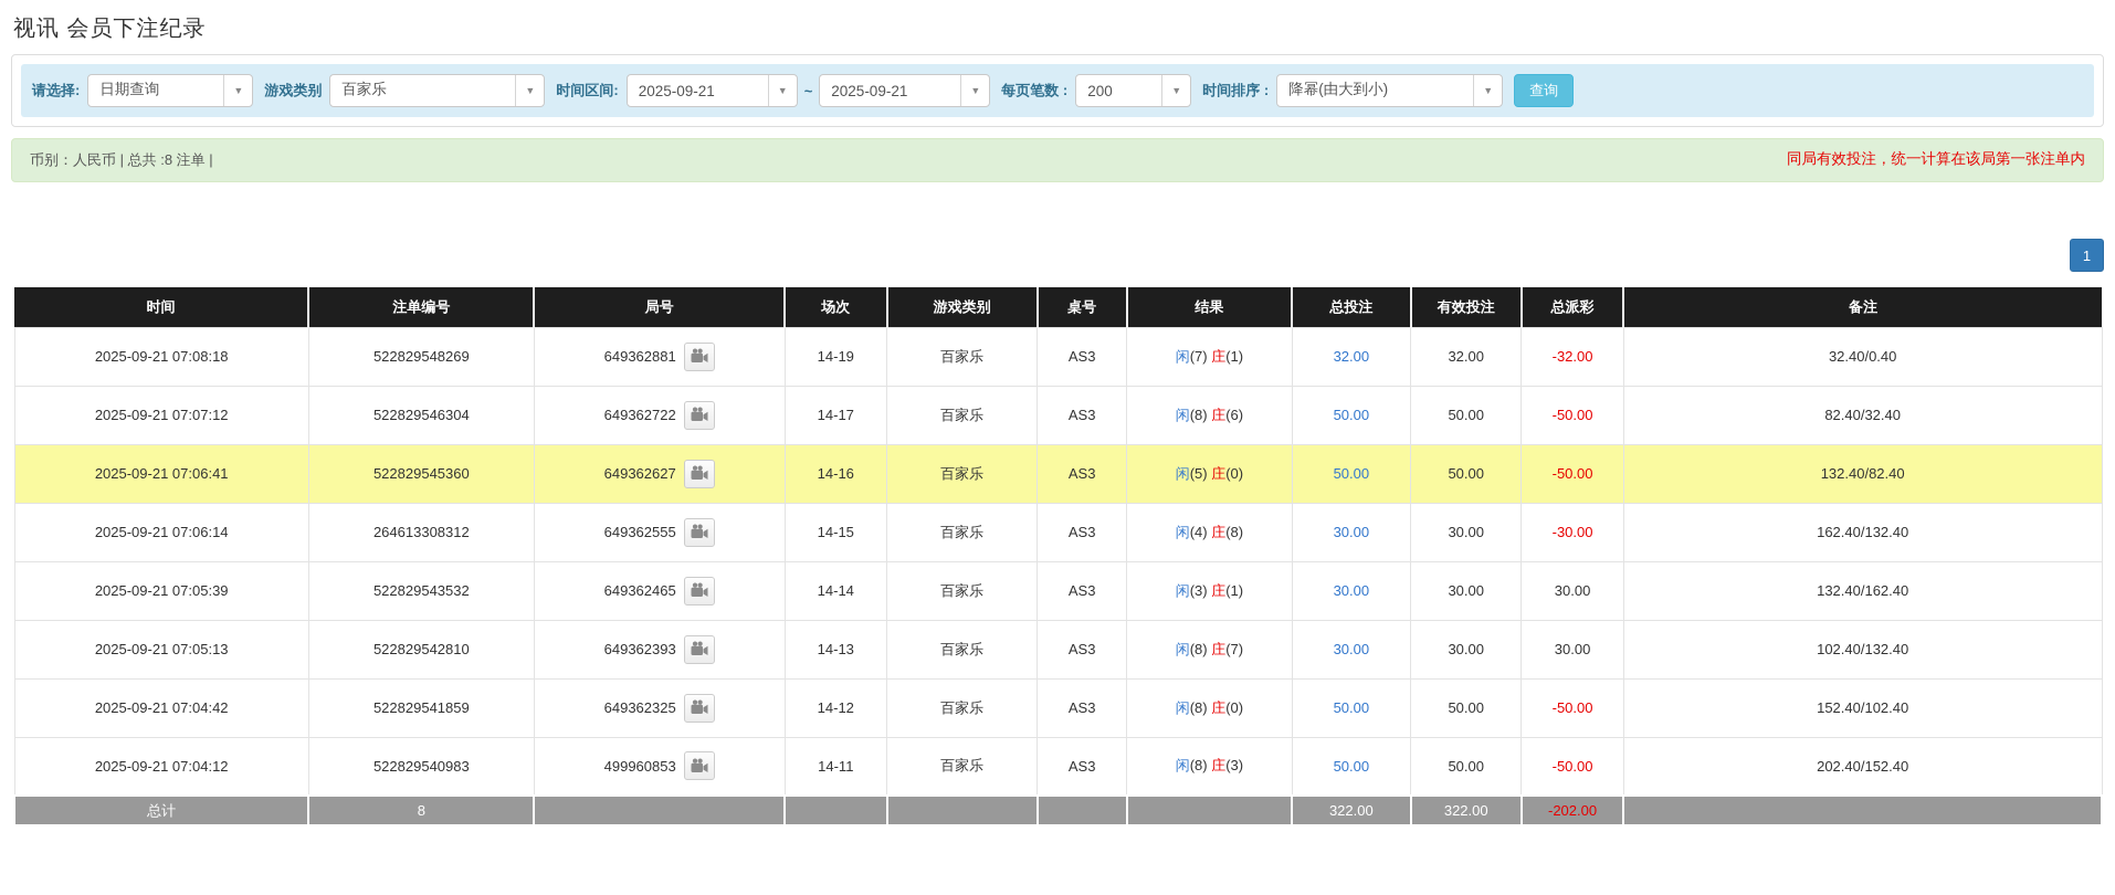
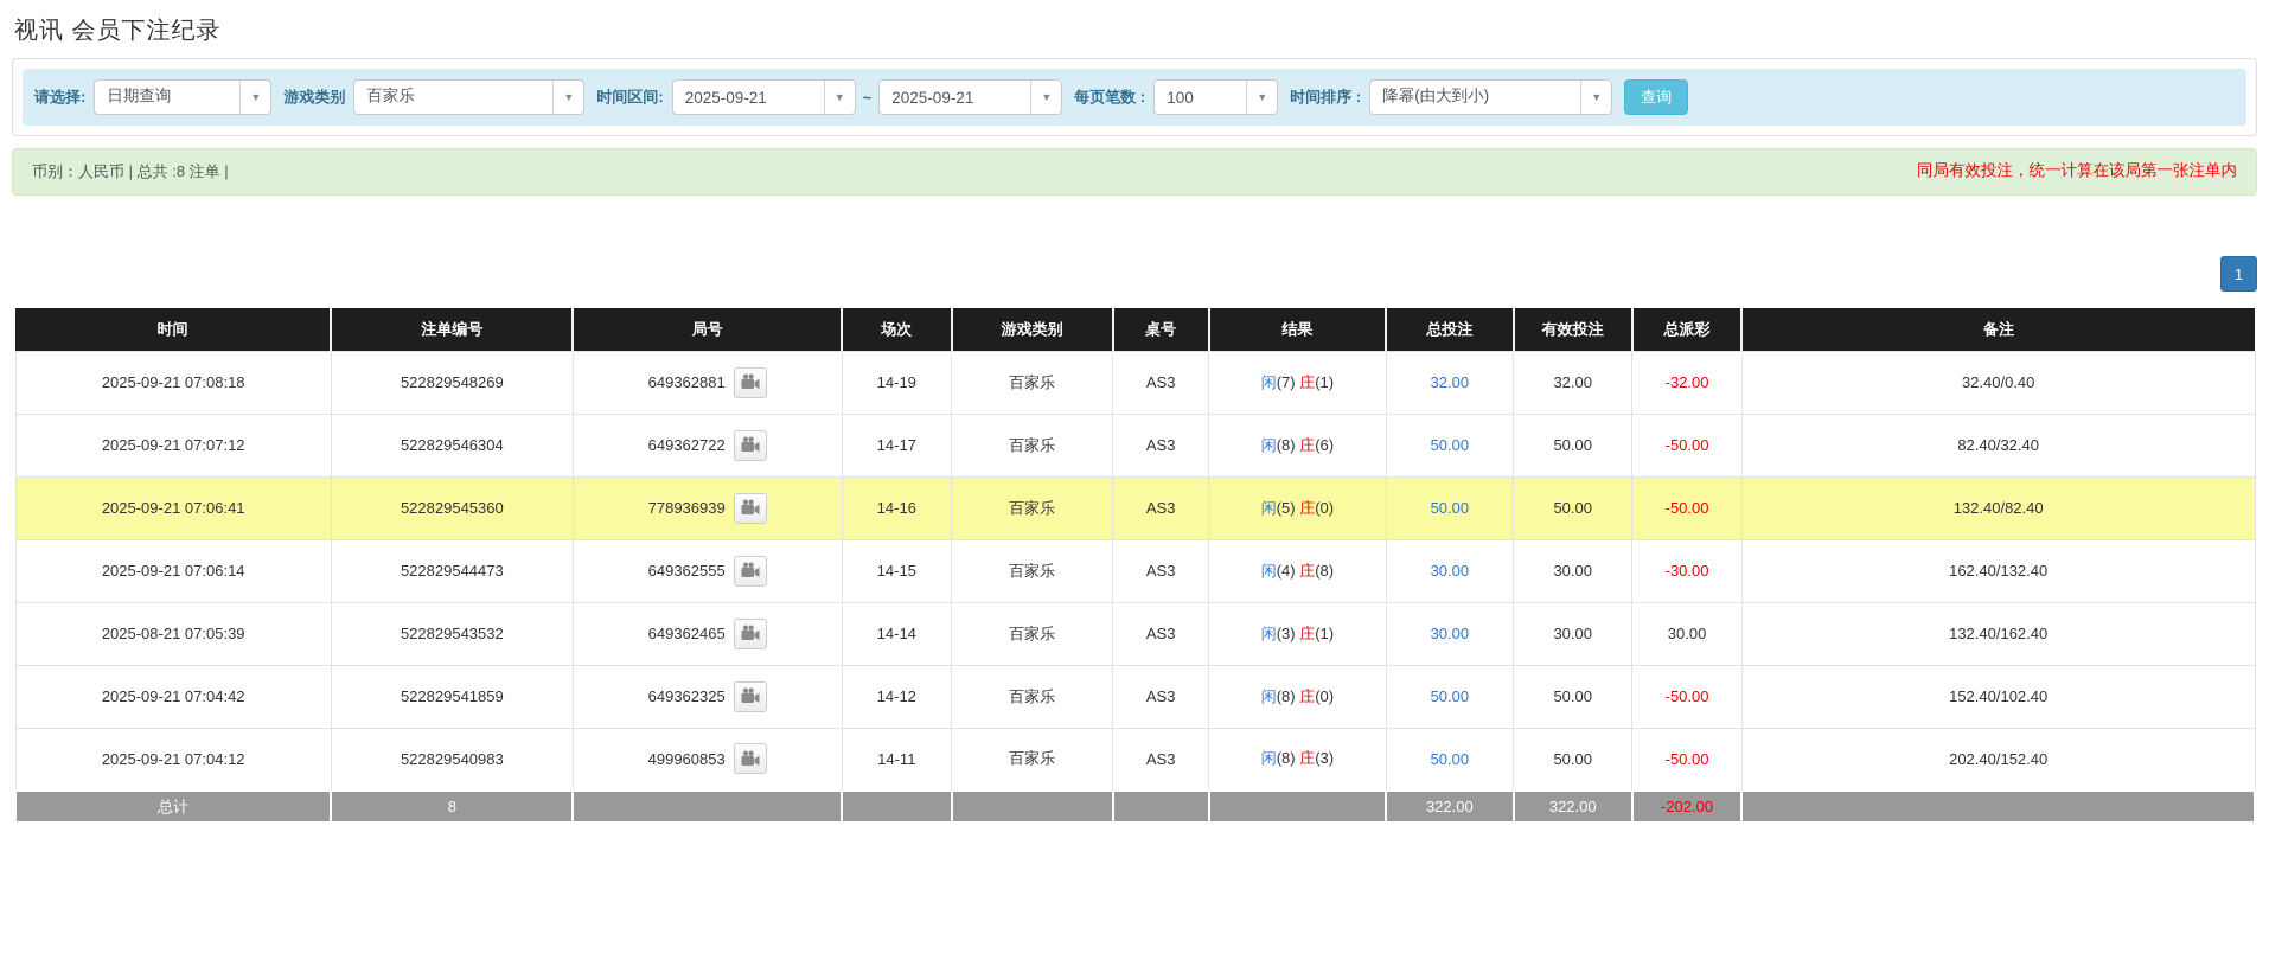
  视讯 会员下注纪录
  请选择:
  日期查询
  ▼
  游戏类别
  百家乐
  ▼
  时间区间:
  2025-09-21
  ▼
  ~
  2025-09-21
  ▼
  每页笔数 :
- 200
+ 100
  ▼
  时间排序 :
  降幂(由大到小)
  ▼
  查询
  币别：人民币 | 总共 :8 注单 |
  同局有效投注，统一计算在该局第一张注单内
  1
  时间	注单编号	局号	场次	游戏类别	桌号	结果	总投注	有效投注	总派彩	备注
  2025-09-21 07:08:18	522829548269	649362881	14-19	百家乐	AS3	闲(7) 庄(1)	32.00	32.00	-32.00	32.40/0.40
  2025-09-21 07:07:12	522829546304	649362722	14-17	百家乐	AS3	闲(8) 庄(6)	50.00	50.00	-50.00	82.40/32.40
- 2025-09-21 07:06:41	522829545360	649362627	14-16	百家乐	AS3	闲(5) 庄(0)	50.00	50.00	-50.00	132.40/82.40
+ 2025-09-21 07:06:41	522829545360	778936939	14-16	百家乐	AS3	闲(5) 庄(0)	50.00	50.00	-50.00	132.40/82.40
- 2025-09-21 07:06:14	264613308312	649362555	14-15	百家乐	AS3	闲(4) 庄(8)	30.00	30.00	-30.00	162.40/132.40
+ 2025-09-21 07:06:14	522829544473	649362555	14-15	百家乐	AS3	闲(4) 庄(8)	30.00	30.00	-30.00	162.40/132.40
- 2025-09-21 07:05:39	522829543532	649362465	14-14	百家乐	AS3	闲(3) 庄(1)	30.00	30.00	30.00	132.40/162.40
+ 2025-08-21 07:05:39	522829543532	649362465	14-14	百家乐	AS3	闲(3) 庄(1)	30.00	30.00	30.00	132.40/162.40
- 2025-09-21 07:05:13	522829542810	649362393	14-13	百家乐	AS3	闲(8) 庄(7)	30.00	30.00	30.00	102.40/132.40
  2025-09-21 07:04:42	522829541859	649362325	14-12	百家乐	AS3	闲(8) 庄(0)	50.00	50.00	-50.00	152.40/102.40
  2025-09-21 07:04:12	522829540983	499960853	14-11	百家乐	AS3	闲(8) 庄(3)	50.00	50.00	-50.00	202.40/152.40
  总计	8						322.00	322.00	-202.00
